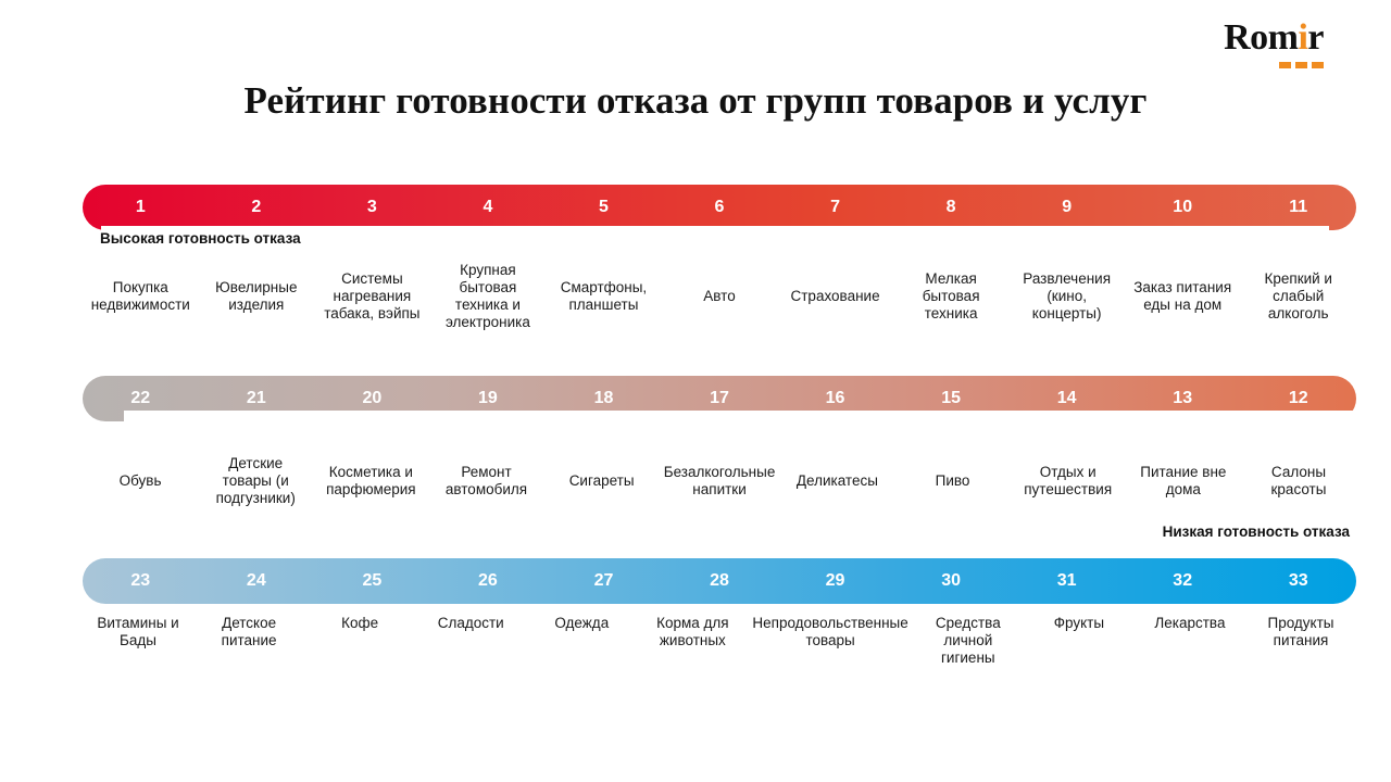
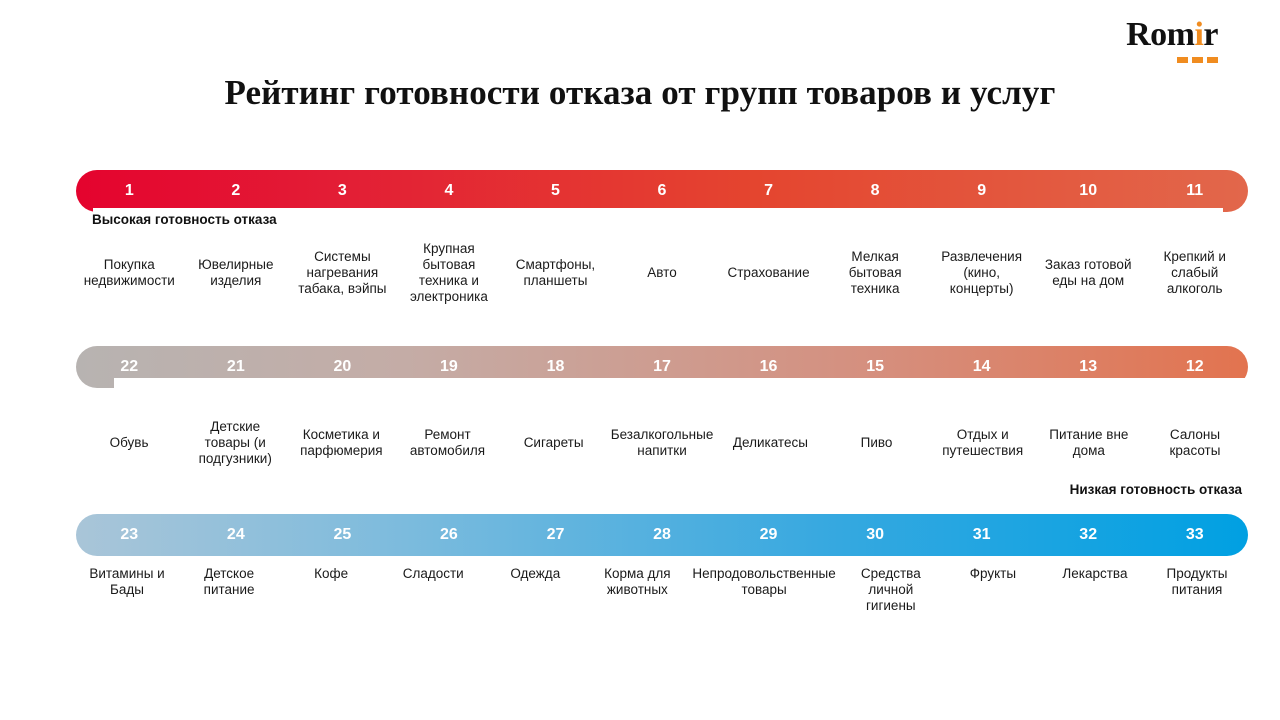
  Romir
  Рейтинг готовности отказа от групп товаров и услуг
  1
  2
  3
  4
  5
  6
  7
  8
  9
  10
  11
  Высокая готовность отказа
  Покупка недвижимости
  Ювелирные изделия
  Системы нагревания табака, вэйпы
  Крупная бытовая техника и электроника
  Смартфоны, планшеты
  Авто
  Страхование
  Мелкая бытовая техника
  Развлечения (кино, концерты)
- Заказ питания еды на дом
+ Заказ готовой еды на дом
  Крепкий и слабый алкоголь
  22
  21
  20
  19
  18
  17
  16
  15
  14
  13
  12
  Обувь
  Детские товары (и подгузники)
  Косметика и парфюмерия
  Ремонт автомобиля
  Сигареты
  Безалкогольные напитки
  Деликатесы
  Пиво
  Отдых и путешествия
  Питание вне дома
  Салоны красоты
  Низкая готовность отказа
  23
  24
  25
  26
  27
  28
  29
  30
  31
  32
  33
  Витамины и Бады
  Детское питание
  Кофе
  Сладости
  Одежда
  Корма для животных
  Непродовольственные товары
  Средства личной гигиены
  Фрукты
  Лекарства
  Продукты питания
